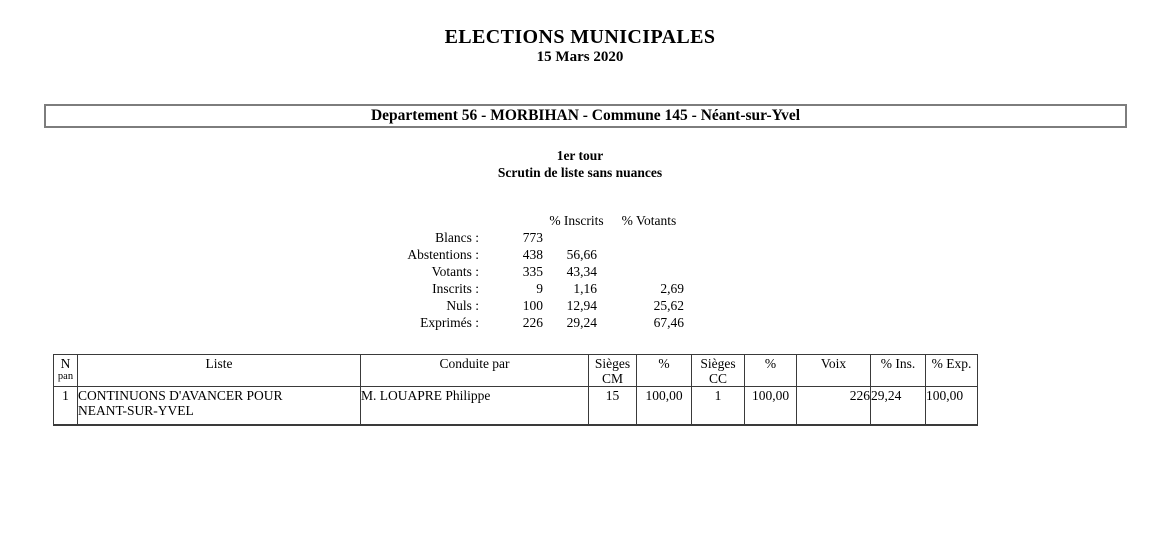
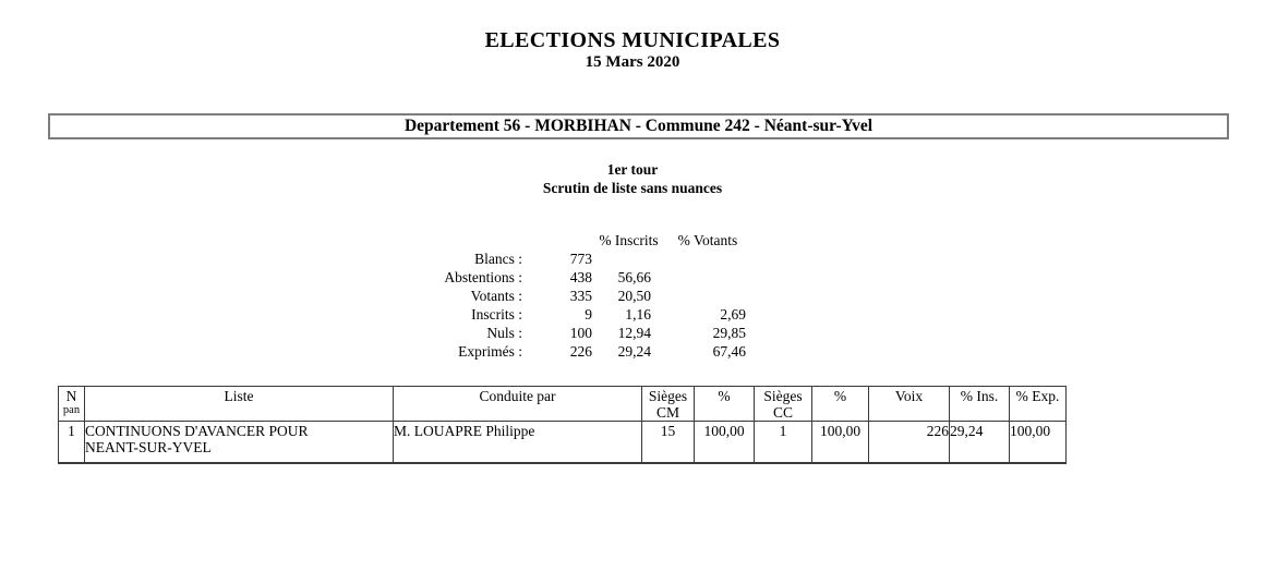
  ELECTIONS MUNICIPALES
  15 Mars 2020
- Departement 56 - MORBIHAN - Commune 145 - Néant-sur-Yvel
+ Departement 56 - MORBIHAN - Commune 242 - Néant-sur-Yvel
  1er tour
  Scrutin de liste sans nuances
  % Inscrits
  % Votants
  Blancs :
  773
  Abstentions :
  438
  56,66
  Votants :
  335
- 43,34
+ 20,50
  Inscrits :
  9
  1,16
  2,69
  Nuls :
  100
  12,94
- 25,62
+ 29,85
  Exprimés :
  226
  29,24
  67,46
  N pan	Liste	Conduite par	Sièges CM	%	Sièges CC	%	Voix	% Ins.	% Exp.
  1	CONTINUONS D'AVANCER POUR NEANT-SUR-YVEL	M. LOUAPRE Philippe	15	100,00	1	100,00	226	29,24	100,00
